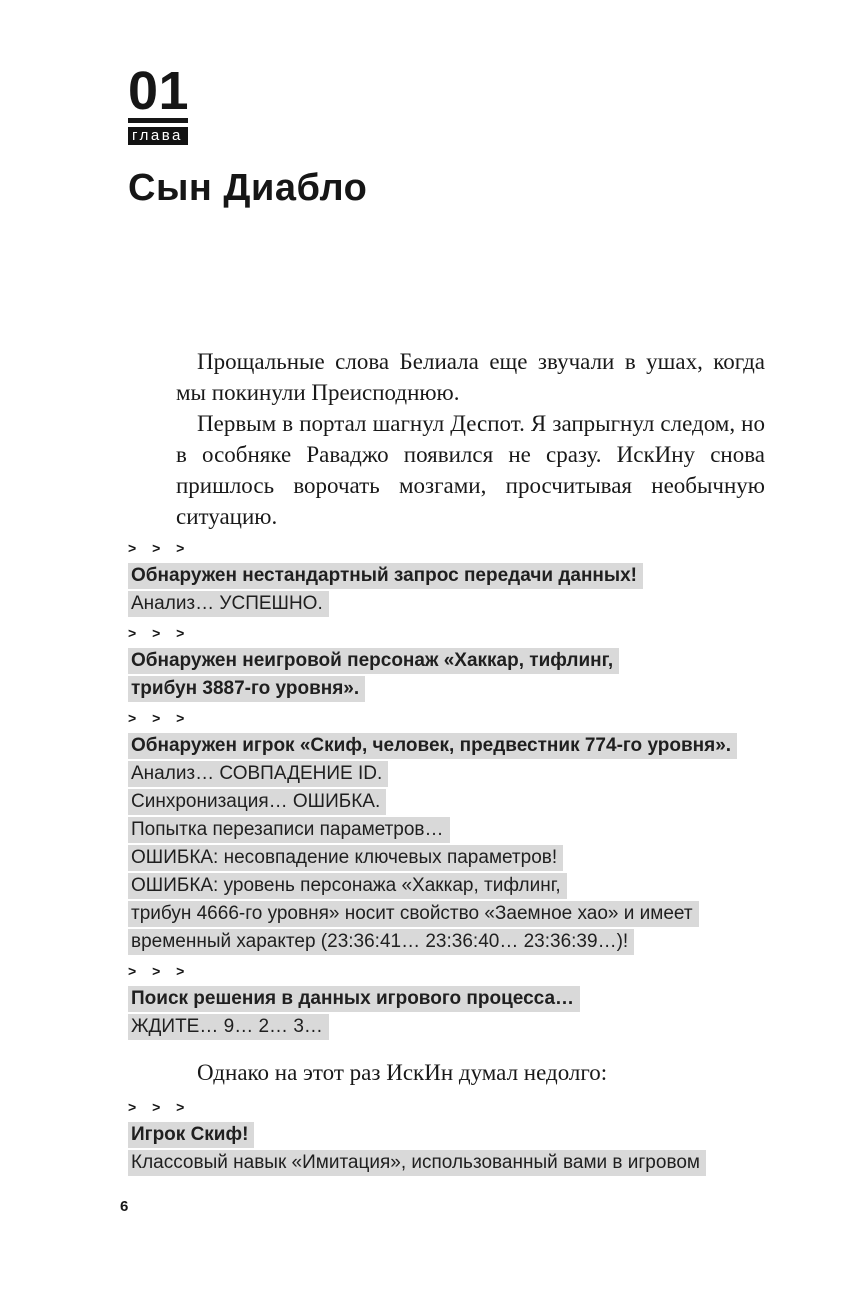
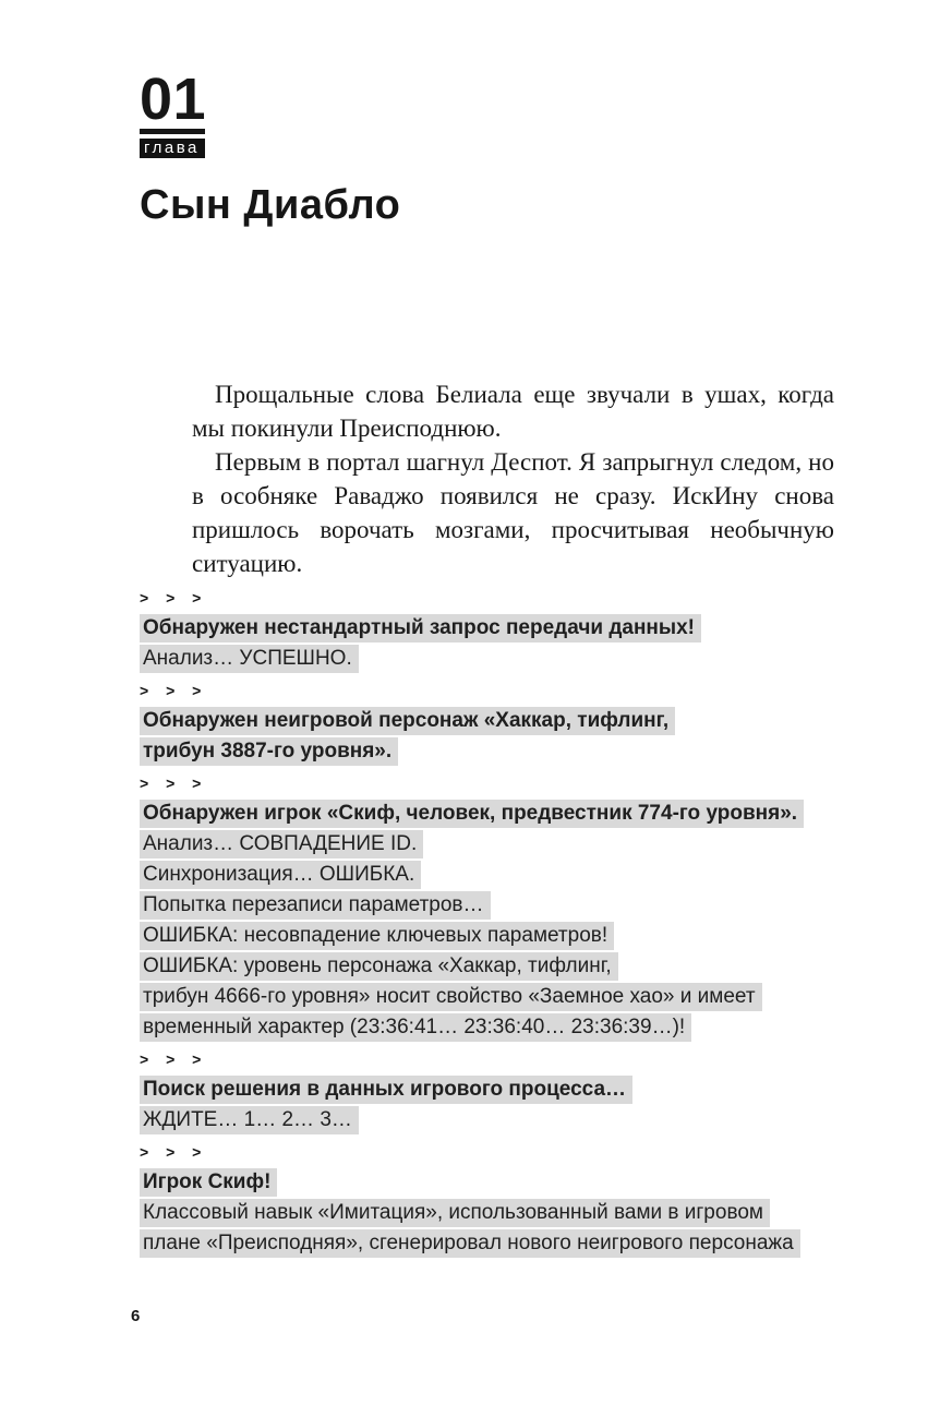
  01
  глава
  Сын Диабло
  Прощальные слова Белиала еще звучали в ушах, когда мы покинули Преисподнюю.
  Первым в портал шагнул Деспот. Я запрыгнул следом, но в особняке Раваджо появился не сразу. ИскИну снова пришлось ворочать мозгами, просчитывая необычную ситуацию.
  > > >
  Обнаружен нестандартный запрос передачи данных!
  Анализ… УСПЕШНО.
  > > >
  Обнаружен неигровой персонаж «Хаккар, тифлинг,
  трибун 3887-го уровня».
  > > >
  Обнаружен игрок «Скиф, человек, предвестник 774-го уровня».
  Анализ… СОВПАДЕНИЕ ID.
  Синхронизация… ОШИБКА.
  Попытка перезаписи параметров…
  ОШИБКА: несовпадение ключевых параметров!
  ОШИБКА: уровень персонажа «Хаккар, тифлинг,
  трибун 4666-го уровня» носит свойство «Заемное хао» и имеет
  временный характер (23:36:41… 23:36:40… 23:36:39…)!
  > > >
  Поиск решения в данных игрового процесса…
- ЖДИТЕ… 9… 2… 3…
+ ЖДИТЕ… 1… 2… 3…
- Однако на этот раз ИскИн думал недолго:
  > > >
  Игрок Скиф!
  Классовый навык «Имитация», использованный вами в игровом
+ плане «Преисподняя», сгенерировал нового неигрового персонажа
  6
